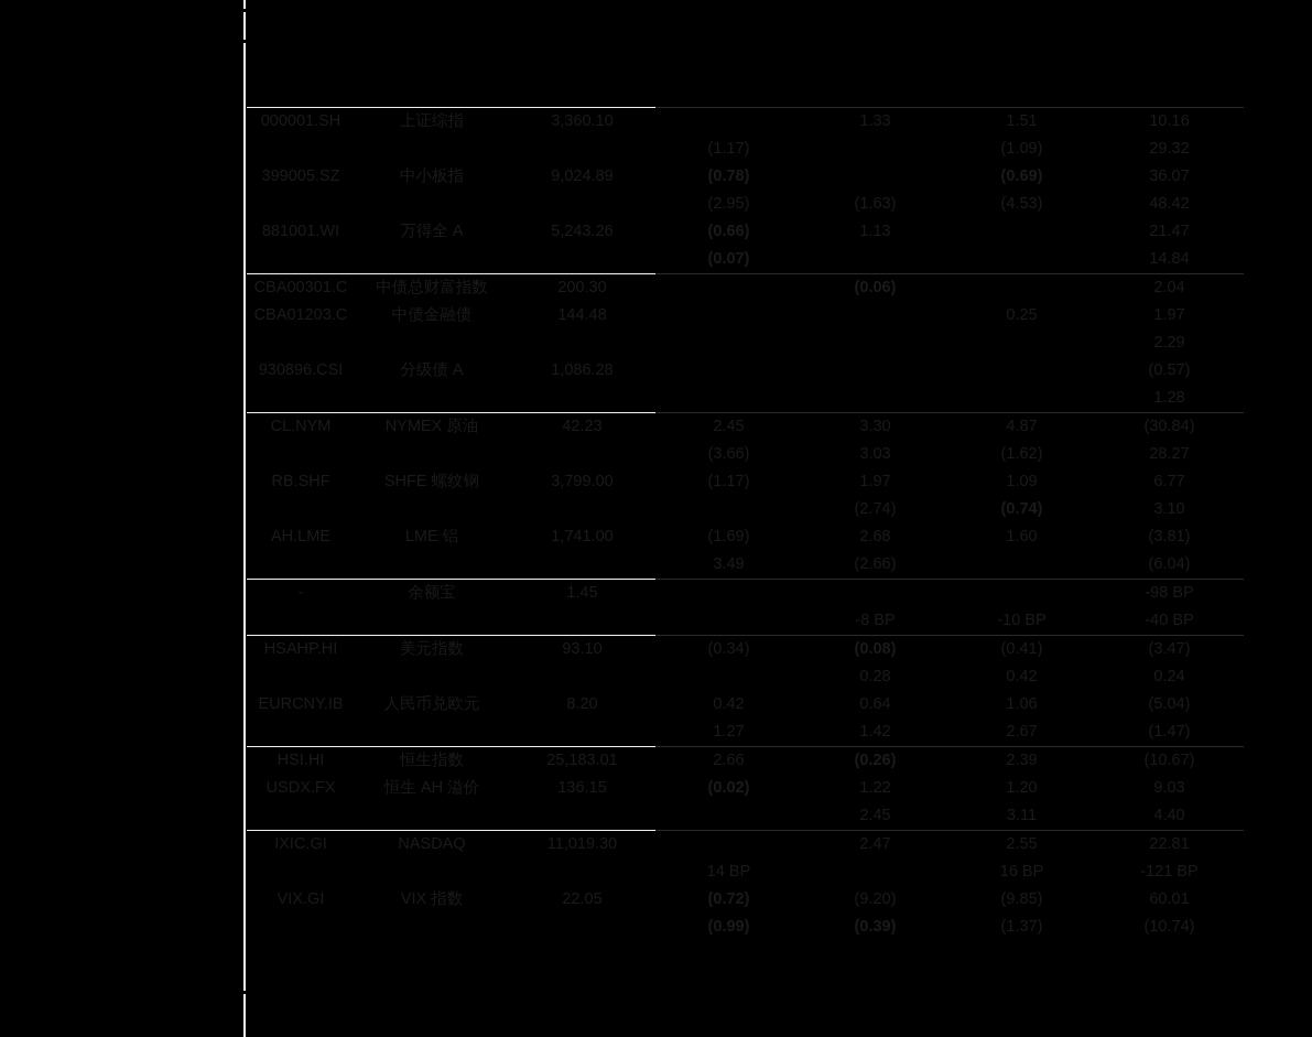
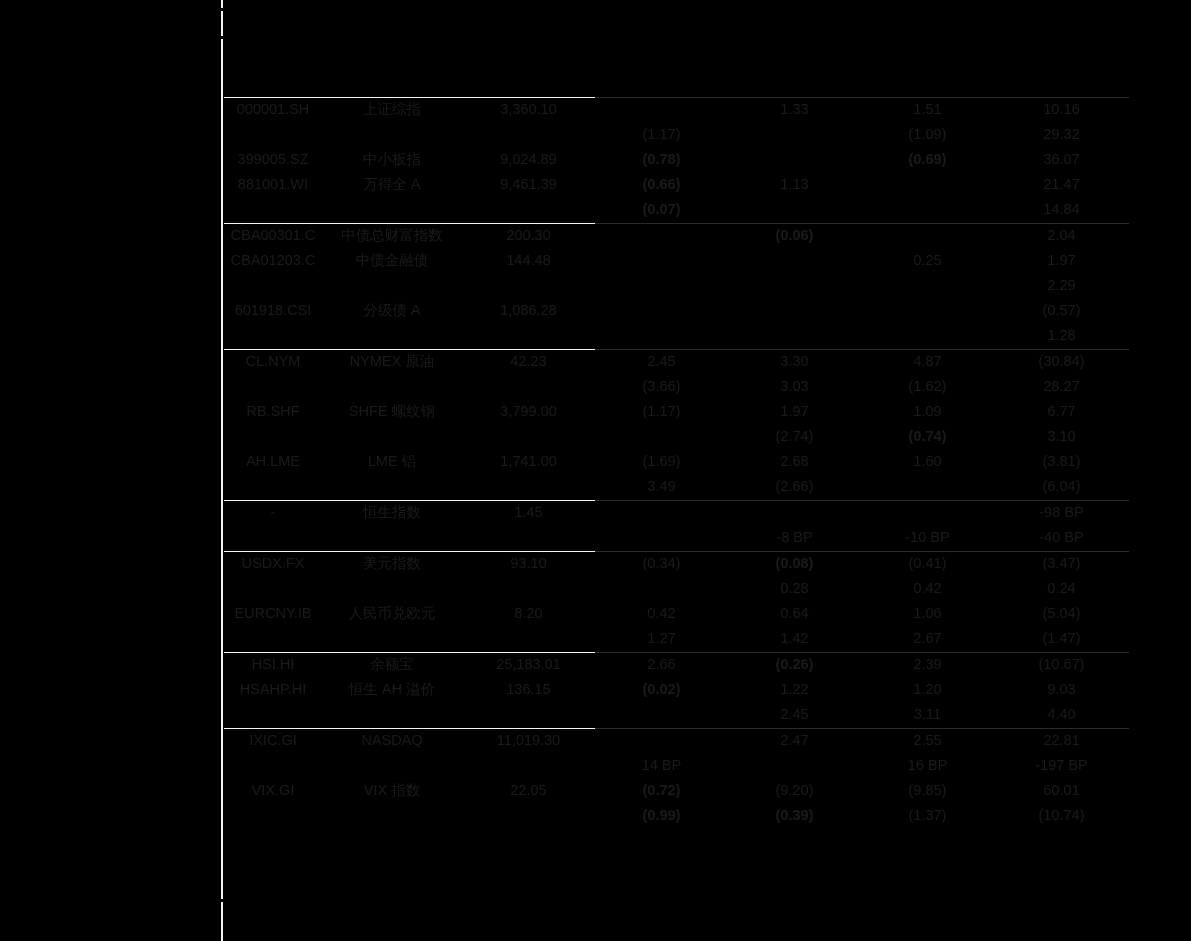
  000001.SH	上证综指	3,360.10		1.33	1.51	10.16
  			(1.17)		(1.09)	29.32
  399005.SZ	中小板指	9,024.89	(0.78)		(0.69)	36.07
- 			(2.95)	(1.63)	(4.53)	48.42
- 881001.WI	万得全 A	5,243.26	(0.66)	1.13		21.47
+ 881001.WI	万得全 A	9,461.39	(0.66)	1.13		21.47
  			(0.07)			14.84
  CBA00301.C	中债总财富指数	200.30		(0.06)		2.04
  CBA01203.C	中债金融债	144.48			0.25	1.97
  						2.29
- 930896.CSI	分级债 A	1,086.28				(0.57)
+ 601918.CSI	分级债 A	1,086.28				(0.57)
  						1.28
  CL.NYM	NYMEX 原油	42.23	2.45	3.30	4.87	(30.84)
  			(3.66)	3.03	(1.62)	28.27
  RB.SHF	SHFE 螺纹钢	3,799.00	(1.17)	1.97	1.09	6.77
  				(2.74)	(0.74)	3.10
  AH.LME	LME 铝	1,741.00	(1.69)	2.68	1.60	(3.81)
  			3.49	(2.66)		(6.04)
- 	余额宝	1.45				-98 BP
+ 	恒生指数	1.45				-98 BP
  				-8 BP	-10 BP	-40 BP
- HSAHP.HI	美元指数	93.10	(0.34)	(0.08)	(0.41)	(3.47)
+ USDX.FX	美元指数	93.10	(0.34)	(0.08)	(0.41)	(3.47)
  				0.28	0.42	0.24
  EURCNY.IB	人民币兑欧元	8.20	0.42	0.64	1.06	(5.04)
  			1.27	1.42	2.67	(1.47)
- HSI.HI	恒生指数	25,183.01	2.66	(0.26)	2.39	(10.67)
+ HSI.HI	余额宝	25,183.01	2.66	(0.26)	2.39	(10.67)
- USDX.FX	恒生 AH 溢价	136.15	(0.02)	1.22	1.20	9.03
+ HSAHP.HI	恒生 AH 溢价	136.15	(0.02)	1.22	1.20	9.03
  				2.45	3.11	4.40
  IXIC.GI	NASDAQ	11,019.30		2.47	2.55	22.81
- 			14 BP		16 BP	-121 BP
+ 			14 BP		16 BP	-197 BP
  VIX.GI	VIX 指数	22.05	(0.72)	(9.20)	(9.85)	60.01
  			(0.99)	(0.39)	(1.37)	(10.74)
